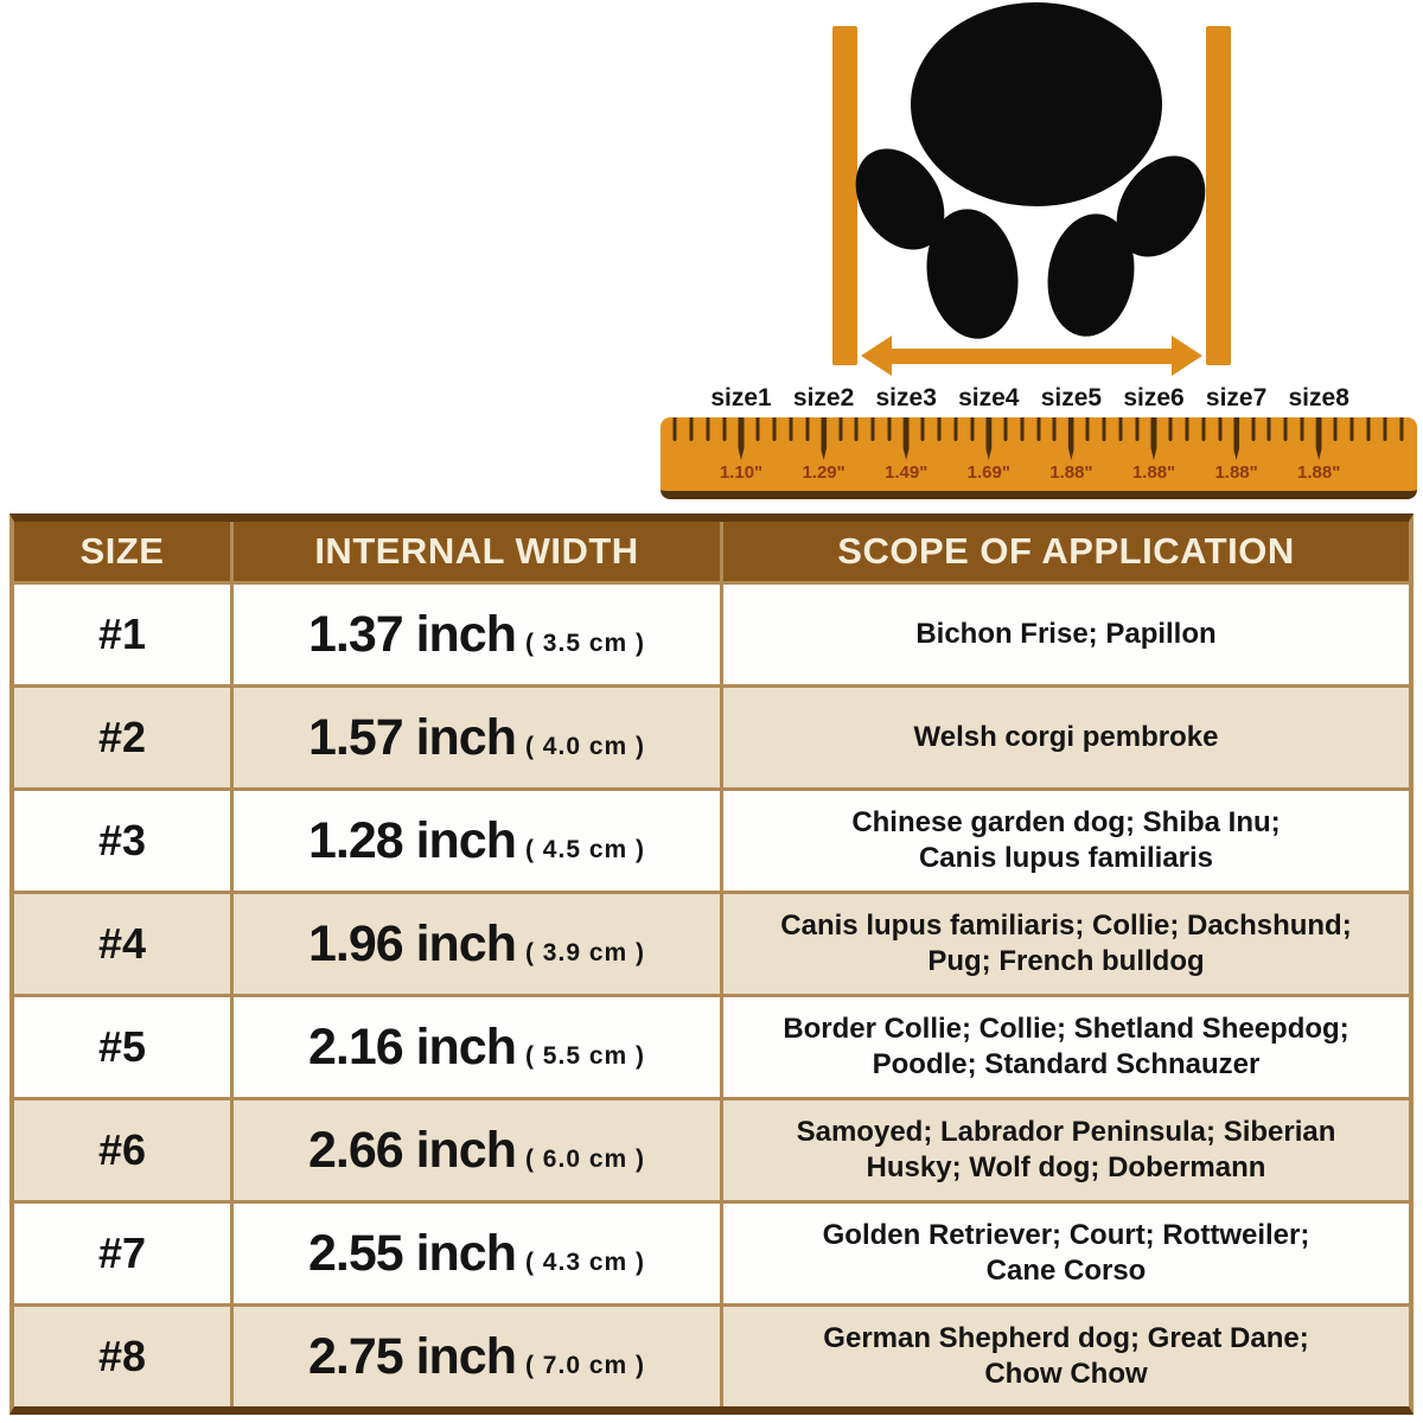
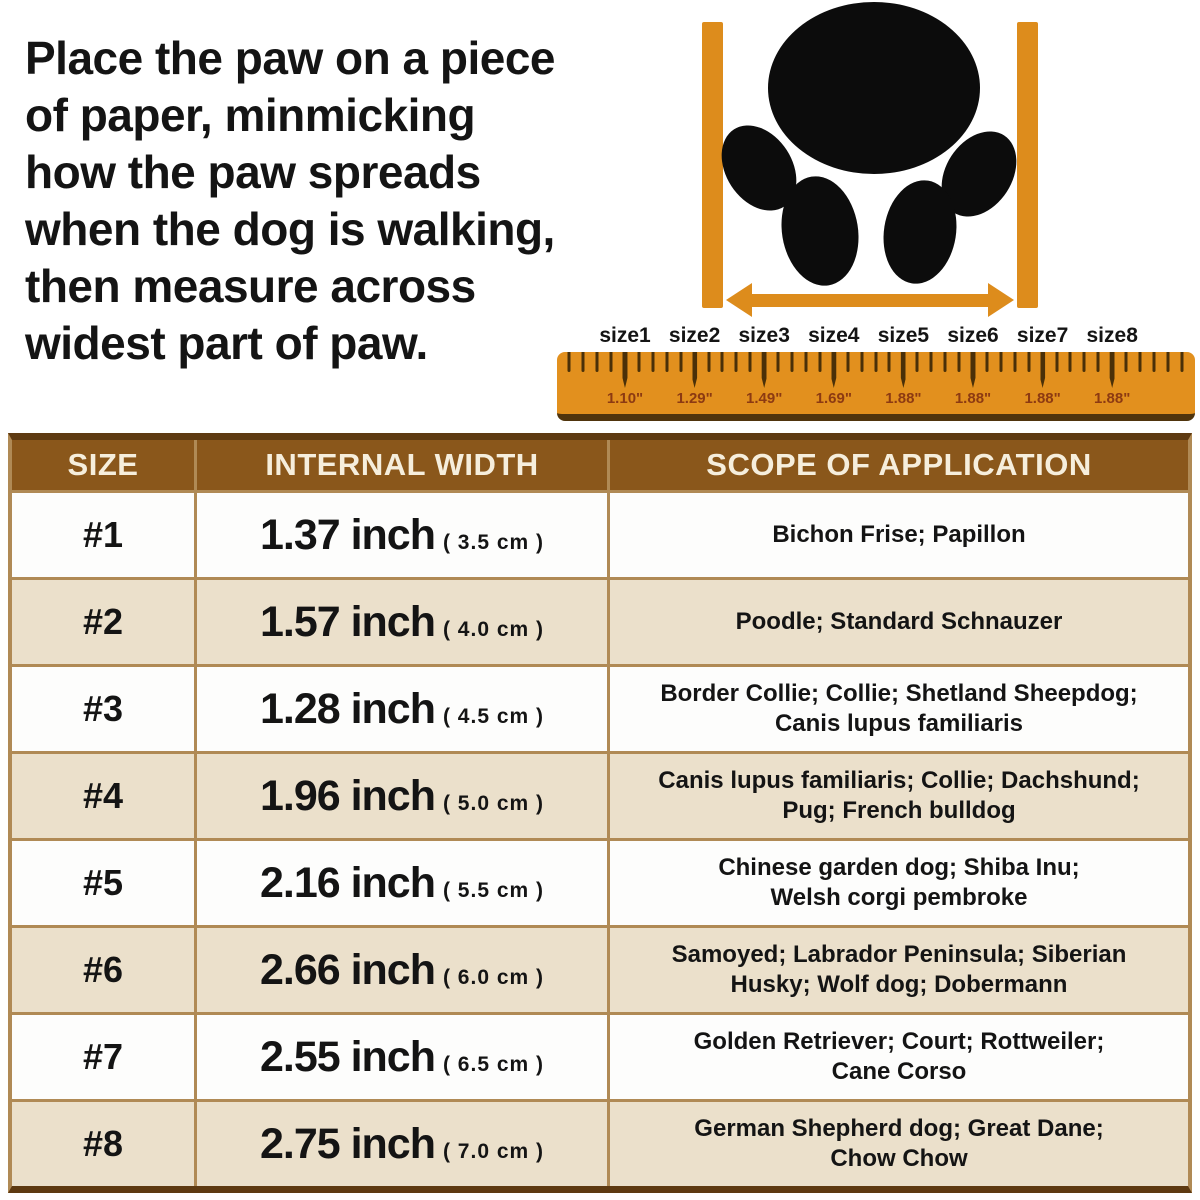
+ Place the paw on a piece
+ of paper, minmicking
+ how the paw spreads
+ when the dog is walking,
+ then measure across
+ widest part of paw.
  size1
  size2
  size3
  size4
  size5
  size6
  size7
  size8
  1.10"
  1.29"
  1.49"
  1.69"
  1.88"
  1.88"
  1.88"
  1.88"
  SIZE
  INTERNAL WIDTH
  SCOPE OF APPLICATION
  #1
  1.37 inch ( 3.5 cm )
  Bichon Frise; Papillon
  #2
  1.57 inch ( 4.0 cm )
- Welsh corgi pembroke
+ Poodle; Standard Schnauzer
  #3
  1.28 inch ( 4.5 cm )
- Chinese garden dog; Shiba Inu;
+ Border Collie; Collie; Shetland Sheepdog;
  Canis lupus familiaris
  #4
- 1.96 inch ( 3.9 cm )
+ 1.96 inch ( 5.0 cm )
  Canis lupus familiaris; Collie; Dachshund;
  Pug; French bulldog
  #5
  2.16 inch ( 5.5 cm )
- Border Collie; Collie; Shetland Sheepdog;
+ Chinese garden dog; Shiba Inu;
- Poodle; Standard Schnauzer
+ Welsh corgi pembroke
  #6
  2.66 inch ( 6.0 cm )
  Samoyed; Labrador Peninsula; Siberian
  Husky; Wolf dog; Dobermann
  #7
- 2.55 inch ( 4.3 cm )
+ 2.55 inch ( 6.5 cm )
  Golden Retriever; Court; Rottweiler;
  Cane Corso
  #8
  2.75 inch ( 7.0 cm )
  German Shepherd dog; Great Dane;
  Chow Chow
